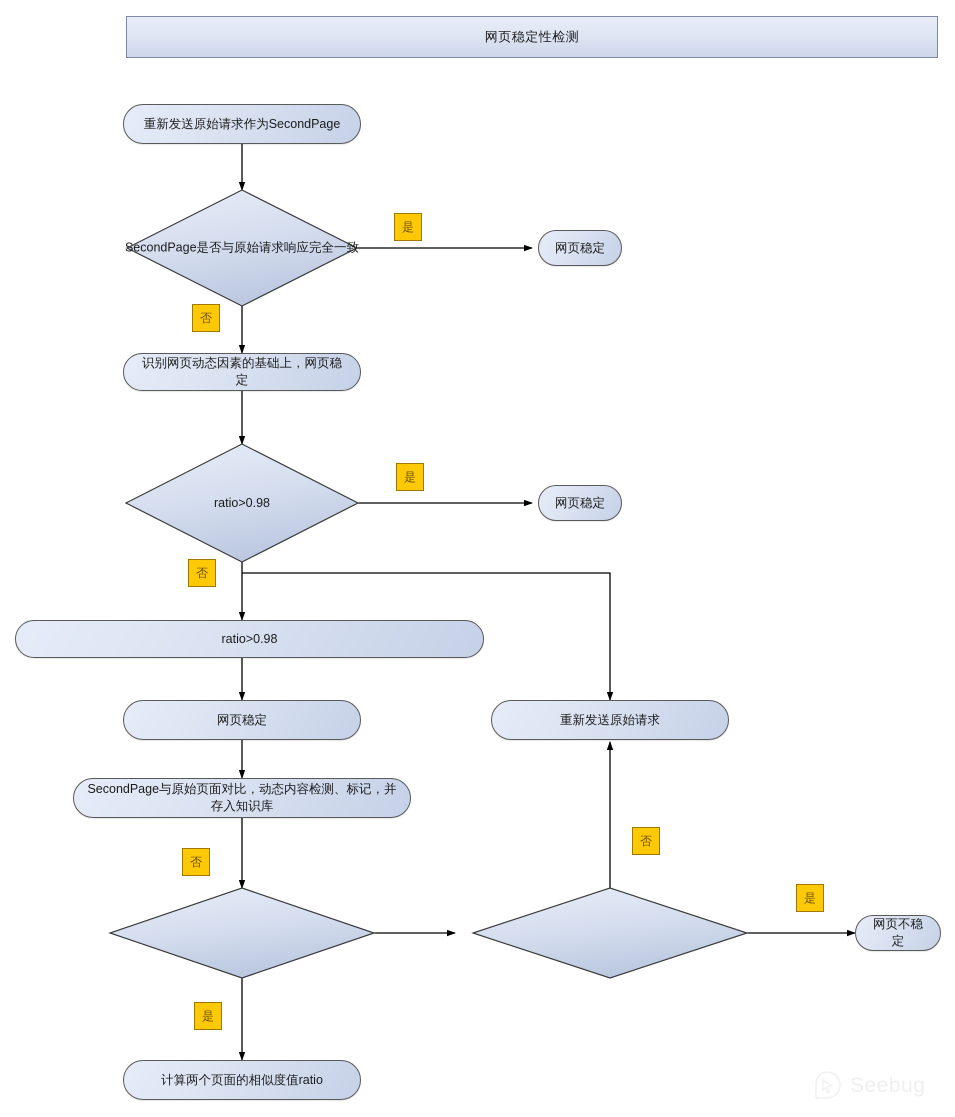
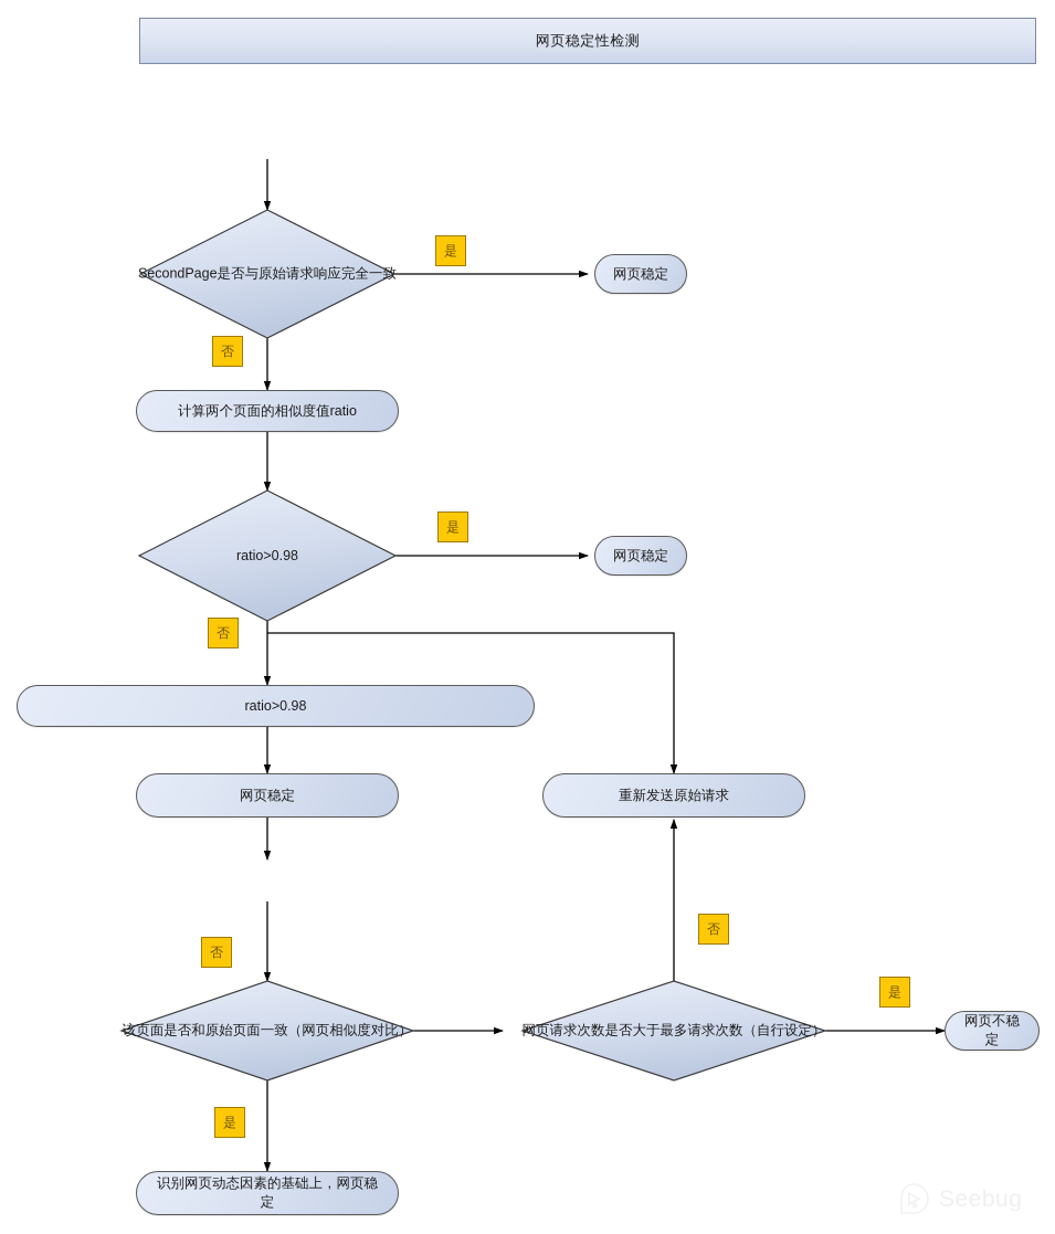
  网页稳定性检测
- 重新发送原始请求作为SecondPage
  网页稳定
- 识别网页动态因素的基础上，网页稳定
+ 计算两个页面的相似度值ratio
  网页稳定
  ratio>0.98
  网页稳定
- SecondPage与原始页面对比，动态内容检测、标记，并存入知识库
  重新发送原始请求
  网页不稳定
- 计算两个页面的相似度值ratio
+ 识别网页动态因素的基础上，网页稳定
  SecondPage是否与原始请求响应完全一致
  ratio>0.98
+ 该页面是否和原始页面一致（网页相似度对比）
+ 网页请求次数是否大于最多请求次数（自行设定）
  是
  否
  是
  否
  否
  否
  是
  是
